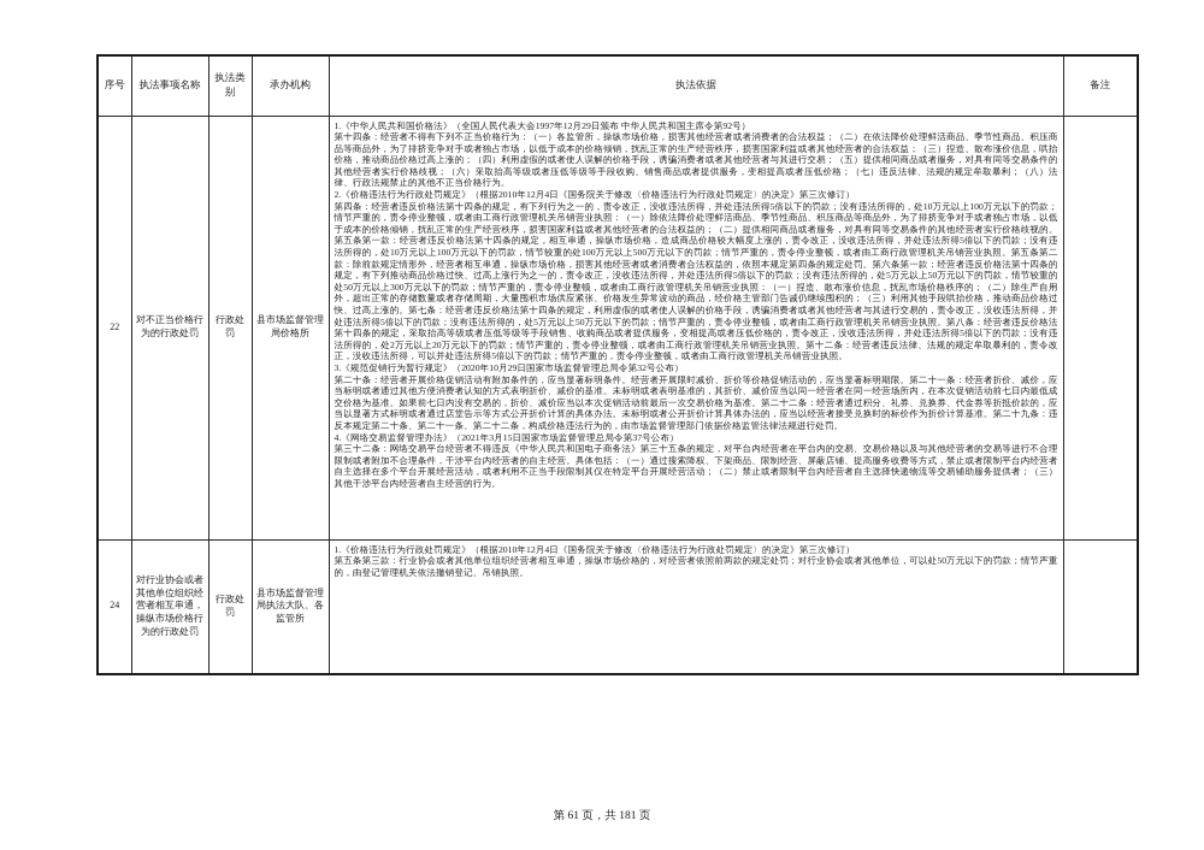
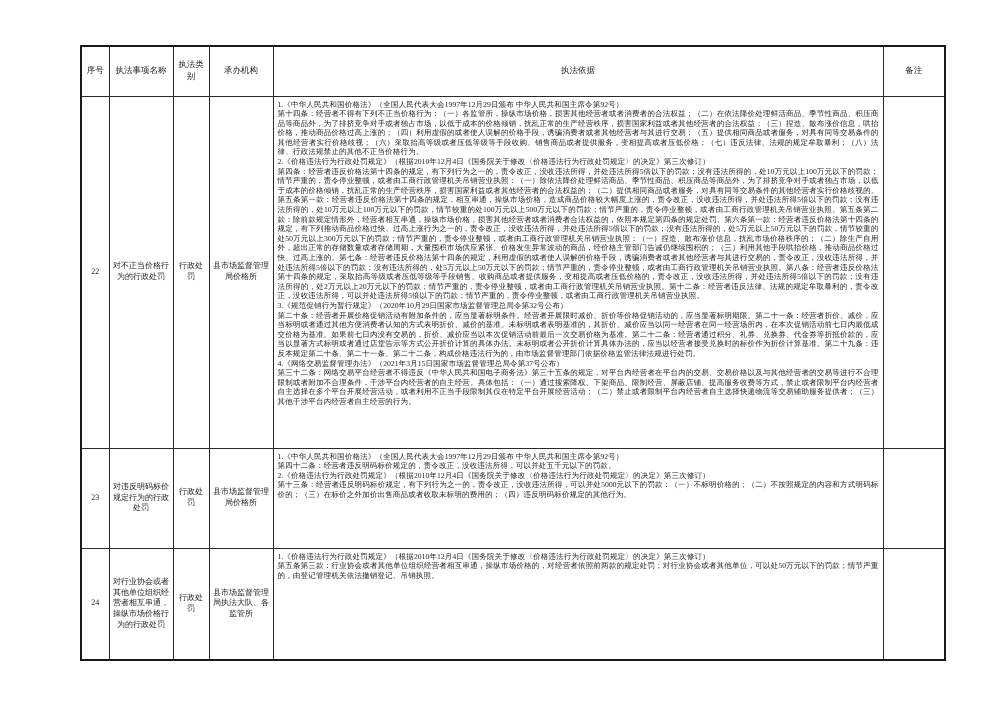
  序号	执法事项名称	执法类别	承办机构	执法依据	备注
  22	对不正当价格行为的行政处罚	行政处罚	县市场监督管理局价格所	1.《中华人民共和国价格法》（全国人民代表大会1997年12月29日颁布 中华人民共和国主席令第92号） 第十四条：经营者不得有下列不正当价格行为：（一）各监管所，操纵市场价格，损害其他经营者或者消费者的合法权益；（二）在依法降价处理鲜活商品、季节性商品、积压商品等商品外，为了排挤竞争对手或者独占市场，以低于成本的价格倾销，扰乱正常的生产经营秩序，损害国家利益或者其他经营者的合法权益；（三）捏造、散布涨价信息，哄抬价格，推动商品价格过高上涨的；（四）利用虚假的或者使人误解的价格手段，诱骗消费者或者其他经营者与其进行交易；（五）提供相同商品或者服务，对具有同等交易条件的其他经营者实行价格歧视；（六）采取抬高等级或者压低等级等手段收购、销售商品或者提供服务，变相提高或者压低价格；（七）违反法律、法规的规定牟取暴利；（八）法律、行政法规禁止的其他不正当价格行为。 2.《价格违法行为行政处罚规定》（根据2010年12月4日《国务院关于修改〈价格违法行为行政处罚规定〉的决定》第三次修订） 第四条：经营者违反价格法第十四条的规定，有下列行为之一的，责令改正，没收违法所得，并处违法所得5倍以下的罚款；没有违法所得的，处10万元以上100万元以下的罚款；情节严重的，责令停业整顿，或者由工商行政管理机关吊销营业执照：（一）除依法降价处理鲜活商品、季节性商品、积压商品等商品外，为了排挤竞争对手或者独占市场，以低于成本的价格倾销，扰乱正常的生产经营秩序，损害国家利益或者其他经营者的合法权益的；（二）提供相同商品或者服务，对具有同等交易条件的其他经营者实行价格歧视的。第五条第一款：经营者违反价格法第十四条的规定，相互串通，操纵市场价格，造成商品价格较大幅度上涨的，责令改正，没收违法所得，并处违法所得5倍以下的罚款；没有违法所得的，处10万元以上100万元以下的罚款，情节较重的处100万元以上500万元以下的罚款；情节严重的，责令停业整顿，或者由工商行政管理机关吊销营业执照。第五条第二款：除前款规定情形外，经营者相互串通，操纵市场价格，损害其他经营者或者消费者合法权益的，依照本规定第四条的规定处罚。第六条第一款：经营者违反价格法第十四条的规定，有下列推动商品价格过快、过高上涨行为之一的，责令改正，没收违法所得，并处违法所得5倍以下的罚款；没有违法所得的，处5万元以上50万元以下的罚款，情节较重的处50万元以上300万元以下的罚款；情节严重的，责令停业整顿，或者由工商行政管理机关吊销营业执照：（一）捏造、散布涨价信息，扰乱市场价格秩序的；（二）除生产自用外，超出正常的存储数量或者存储周期，大量囤积市场供应紧张、价格发生异常波动的商品，经价格主管部门告诫仍继续囤积的；（三）利用其他手段哄抬价格，推动商品价格过快、过高上涨的。第七条：经营者违反价格法第十四条的规定，利用虚假的或者使人误解的价格手段，诱骗消费者或者其他经营者与其进行交易的，责令改正，没收违法所得，并处违法所得5倍以下的罚款；没有违法所得的，处5万元以上50万元以下的罚款；情节严重的，责令停业整顿，或者由工商行政管理机关吊销营业执照。第八条：经营者违反价格法第十四条的规定，采取抬高等级或者压低等级等手段销售、收购商品或者提供服务，变相提高或者压低价格的，责令改正，没收违法所得，并处违法所得5倍以下的罚款；没有违法所得的，处2万元以上20万元以下的罚款；情节严重的，责令停业整顿，或者由工商行政管理机关吊销营业执照。第十二条：经营者违反法律、法规的规定牟取暴利的，责令改正，没收违法所得，可以并处违法所得5倍以下的罚款；情节严重的，责令停业整顿，或者由工商行政管理机关吊销营业执照。 3.《规范促销行为暂行规定》（2020年10月29日国家市场监督管理总局令第32号公布） 第二十条：经营者开展价格促销活动有附加条件的，应当显著标明条件。经营者开展限时减价、折价等价格促销活动的，应当显著标明期限。第二十一条：经营者折价、减价，应当标明或者通过其他方便消费者认知的方式表明折价、减价的基准。未标明或者表明基准的，其折价、减价应当以同一经营者在同一经营场所内，在本次促销活动前七日内最低成交价格为基准。如果前七日内没有交易的，折价、减价应当以本次促销活动前最后一次交易价格为基准。第二十二条：经营者通过积分、礼券、兑换券、代金券等折抵价款的，应当以显著方式标明或者通过店堂告示等方式公开折价计算的具体办法。未标明或者公开折价计算具体办法的，应当以经营者接受兑换时的标价作为折价计算基准。第二十九条：违反本规定第二十条、第二十一条、第二十二条，构成价格违法行为的，由市场监督管理部门依据价格监管法律法规进行处罚。 4.《网络交易监督管理办法》（2021年3月15日国家市场监督管理总局令第37号公布） 第三十二条：网络交易平台经营者不得违反《中华人民共和国电子商务法》第三十五条的规定，对平台内经营者在平台内的交易、交易价格以及与其他经营者的交易等进行不合理限制或者附加不合理条件，干涉平台内经营者的自主经营。具体包括：（一）通过搜索降权、下架商品、限制经营、屏蔽店铺、提高服务收费等方式，禁止或者限制平台内经营者自主选择在多个平台开展经营活动，或者利用不正当手段限制其仅在特定平台开展经营活动；（二）禁止或者限制平台内经营者自主选择快递物流等交易辅助服务提供者；（三）其他干涉平台内经营者自主经营的行为。
+ 23	对违反明码标价规定行为的行政处罚	行政处罚	县市场监督管理局价格所	1.《中华人民共和国价格法》（全国人民代表大会1997年12月29日颁布 中华人民共和国主席令第92号） 第四十二条：经营者违反明码标价规定的，责令改正，没收违法所得，可以并处五千元以下的罚款。 2.《价格违法行为行政处罚规定》（根据2010年12月4日《国务院关于修改〈价格违法行为行政处罚规定〉的决定》第三次修订） 第十三条：经营者违反明码标价规定，有下列行为之一的，责令改正，没收违法所得，可以并处5000元以下的罚款：（一）不标明价格的；（二）不按照规定的内容和方式明码标价的；（三）在标价之外加价出售商品或者收取未标明的费用的；（四）违反明码标价规定的其他行为。
  24	对行业协会或者其他单位组织经营者相互串通，操纵市场价格行为的行政处罚	行政处罚	县市场监督管理局执法大队、各监管所	1.《价格违法行为行政处罚规定》（根据2010年12月4日《国务院关于修改〈价格违法行为行政处罚规定〉的决定》第三次修订） 第五条第三款：行业协会或者其他单位组织经营者相互串通，操纵市场价格的，对经营者依照前两款的规定处罚；对行业协会或者其他单位，可以处50万元以下的罚款；情节严重的，由登记管理机关依法撤销登记、吊销执照。
- 第 61 页，共 181 页
